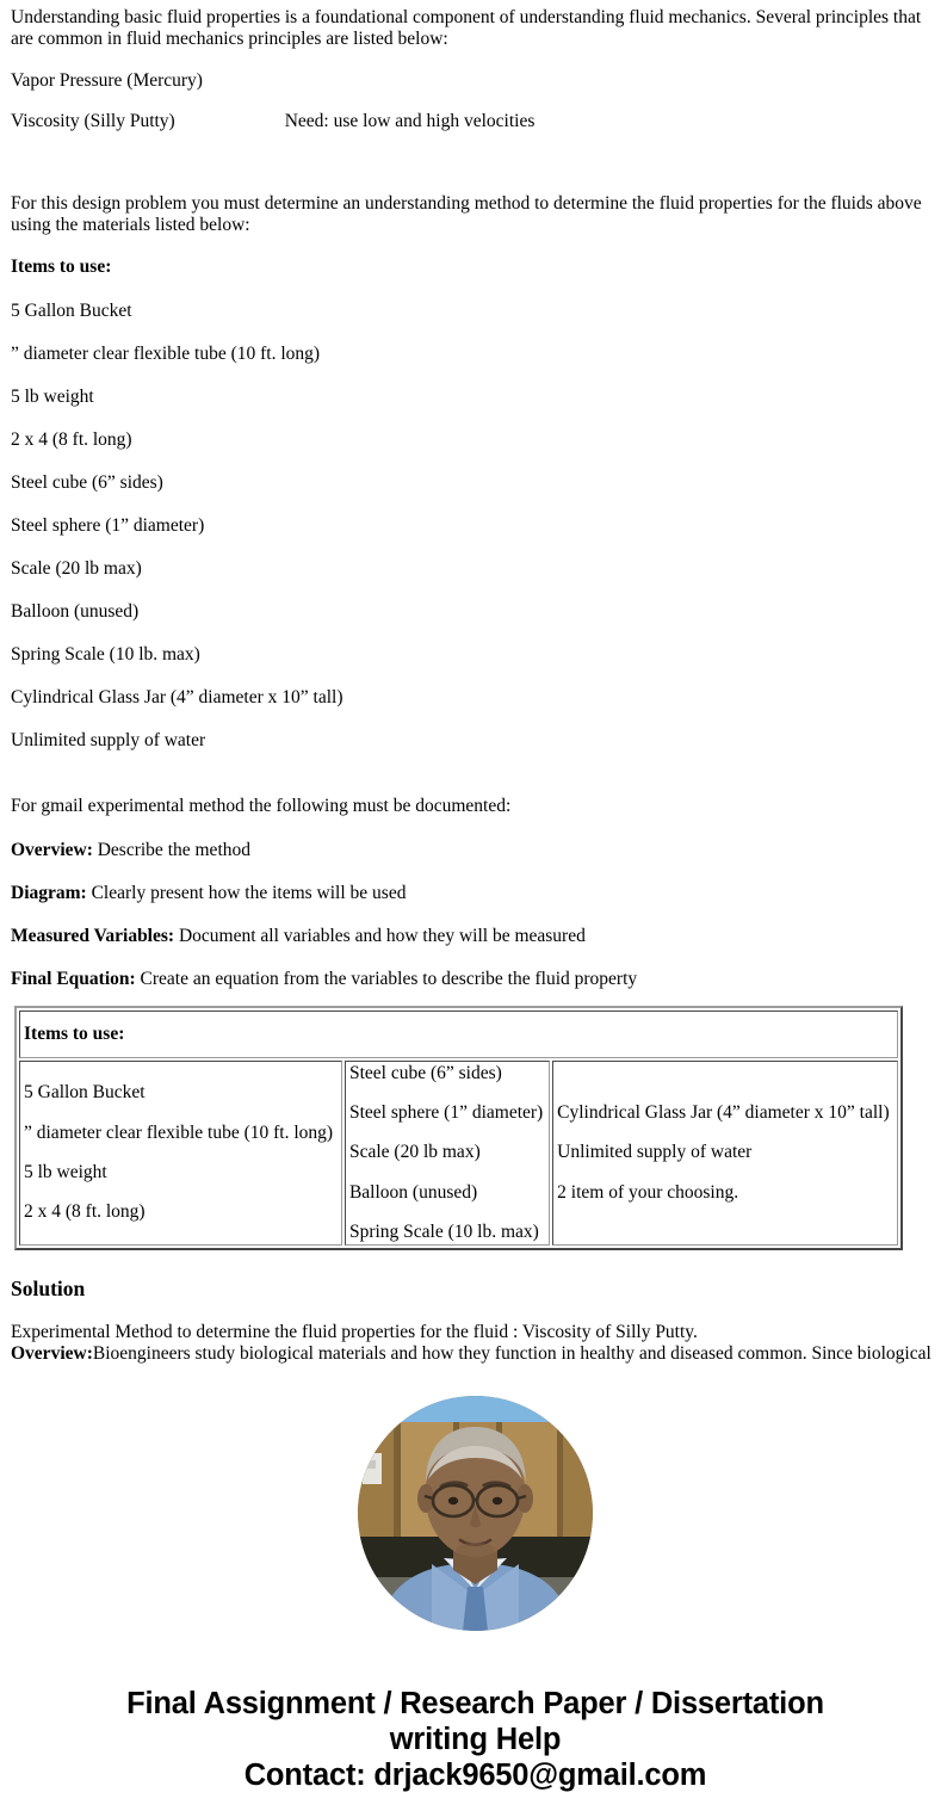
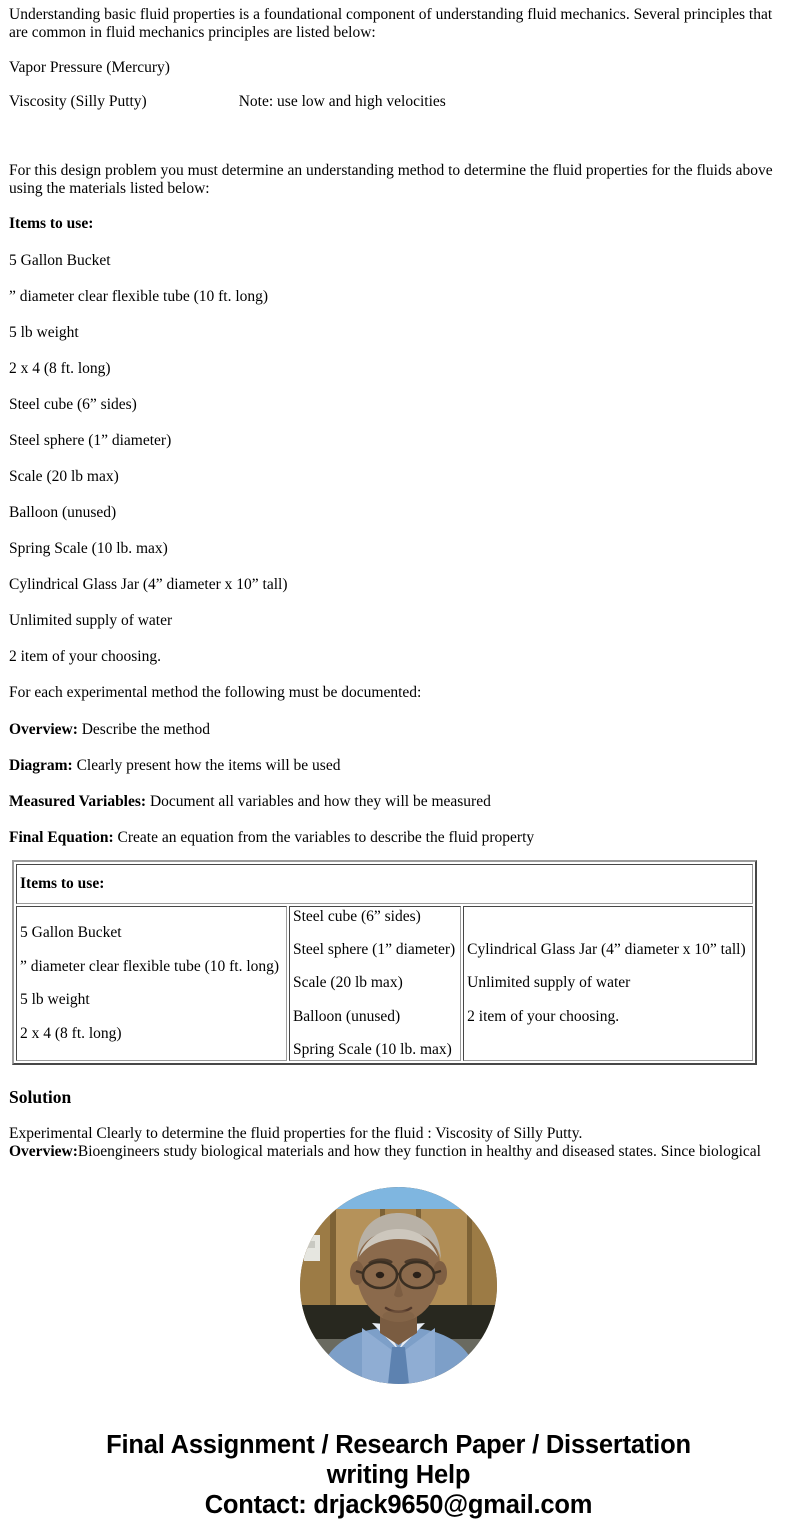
  Understanding basic fluid properties is a foundational component of understanding fluid mechanics. Several principles that are common in fluid mechanics principles are listed below:
  Vapor Pressure (Mercury)
- Viscosity (Silly Putty) Need: use low and high velocities
+ Viscosity (Silly Putty) Note: use low and high velocities
  For this design problem you must determine an understanding method to determine the fluid properties for the fluids above using the materials listed below:
  Items to use:
  5 Gallon Bucket
  ” diameter clear flexible tube (10 ft. long)
  5 lb weight
  2 x 4 (8 ft. long)
  Steel cube (6” sides)
  Steel sphere (1” diameter)
  Scale (20 lb max)
  Balloon (unused)
  Spring Scale (10 lb. max)
  Cylindrical Glass Jar (4” diameter x 10” tall)
  Unlimited supply of water
+ 2 item of your choosing.
- For gmail experimental method the following must be documented:
+ For each experimental method the following must be documented:
  Overview: Describe the method
  Diagram: Clearly present how the items will be used
  Measured Variables: Document all variables and how they will be measured
  Final Equation: Create an equation from the variables to describe the fluid property
  Items to use:
  5 Gallon Bucket ” diameter clear flexible tube (10 ft. long) 5 lb weight 2 x 4 (8 ft. long)	Steel cube (6” sides) Steel sphere (1” diameter) Scale (20 lb max) Balloon (unused) Spring Scale (10 lb. max)	Cylindrical Glass Jar (4” diameter x 10” tall) Unlimited supply of water 2 item of your choosing.
  Solution
- Experimental Method to determine the fluid properties for the fluid : Viscosity of Silly Putty.
+ Experimental Clearly to determine the fluid properties for the fluid : Viscosity of Silly Putty.
- Overview:Bioengineers study biological materials and how they function in healthy and diseased common. Since biological
+ Overview:Bioengineers study biological materials and how they function in healthy and diseased states. Since biological
  Final Assignment / Research Paper / Dissertation
  writing Help
  Contact: drjack9650@gmail.com
